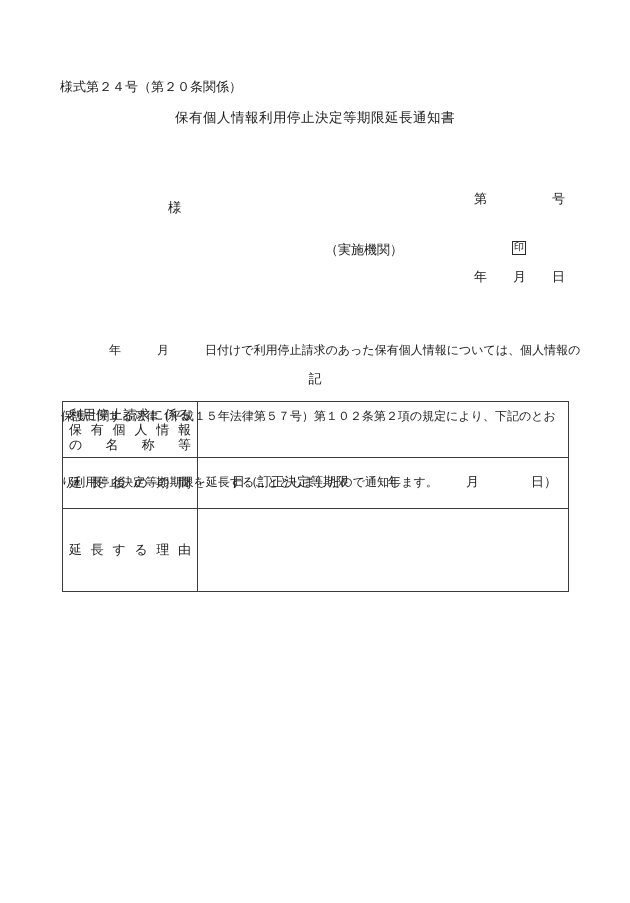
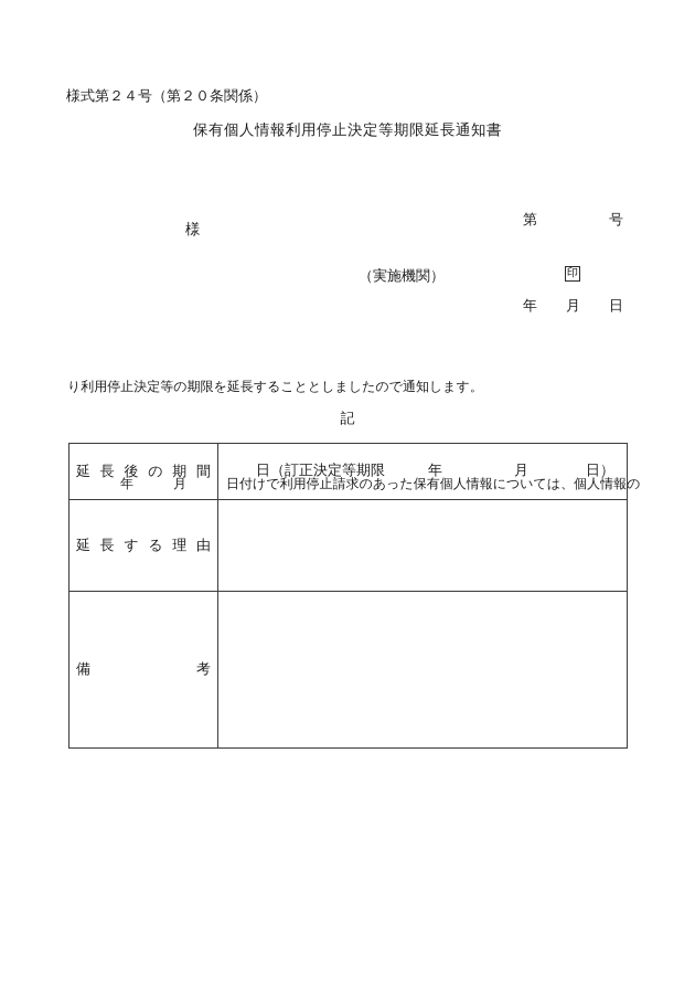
  様式第２４号（第２０条関係）
  保有個人情報利用停止決定等期限延長通知書
  第 号
  年 月 日
  様
  （実施機関）
  印
- 年 月 日付けで利用停止請求のあった保有個人情報については、個人情報の
+ り利用停止決定等の期限を延長することとしましたので通知します。
- 保護に関する法律（平成１５年法律第５７号）第１０２条第２項の規定により、下記のとお
- り利用停止決定等の期限を延長することとしましたので通知します。
+ 年 月 日付けで利用停止請求のあった保有個人情報については、個人情報の
  記
- 利用停止請求に係る 保有個人情報 の名称等
  延長後の期間	日（訂正決定等期限 年 月 日）
  延長する理由
+ 備考
